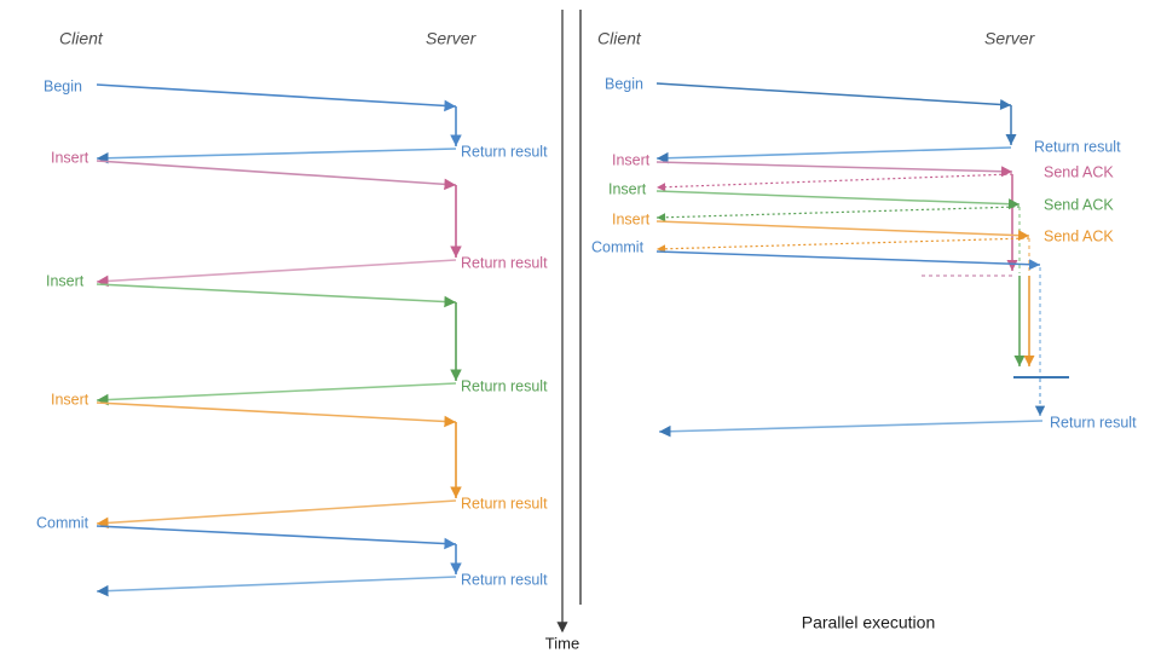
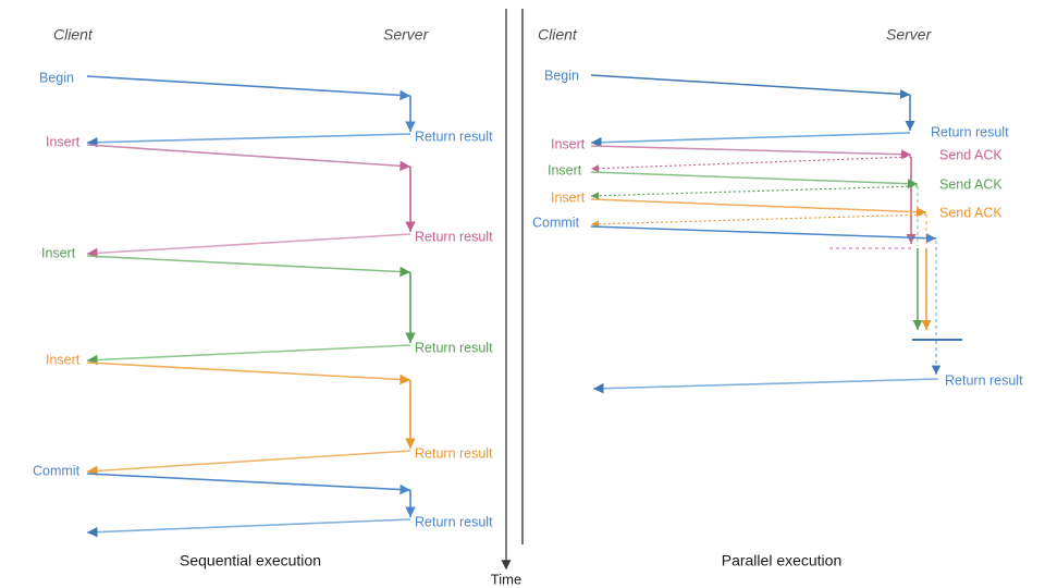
  Client
  Server
  Begin
  Insert
  Insert
  Insert
  Commit
  Return result
  Return result
  Return result
  Return result
  Return result
+ Sequential execution
  Time
  Client
  Server
  Begin
  Insert
  Insert
  Insert
  Commit
  Return result
  Send ACK
  Send ACK
  Send ACK
  Return result
  Parallel execution
